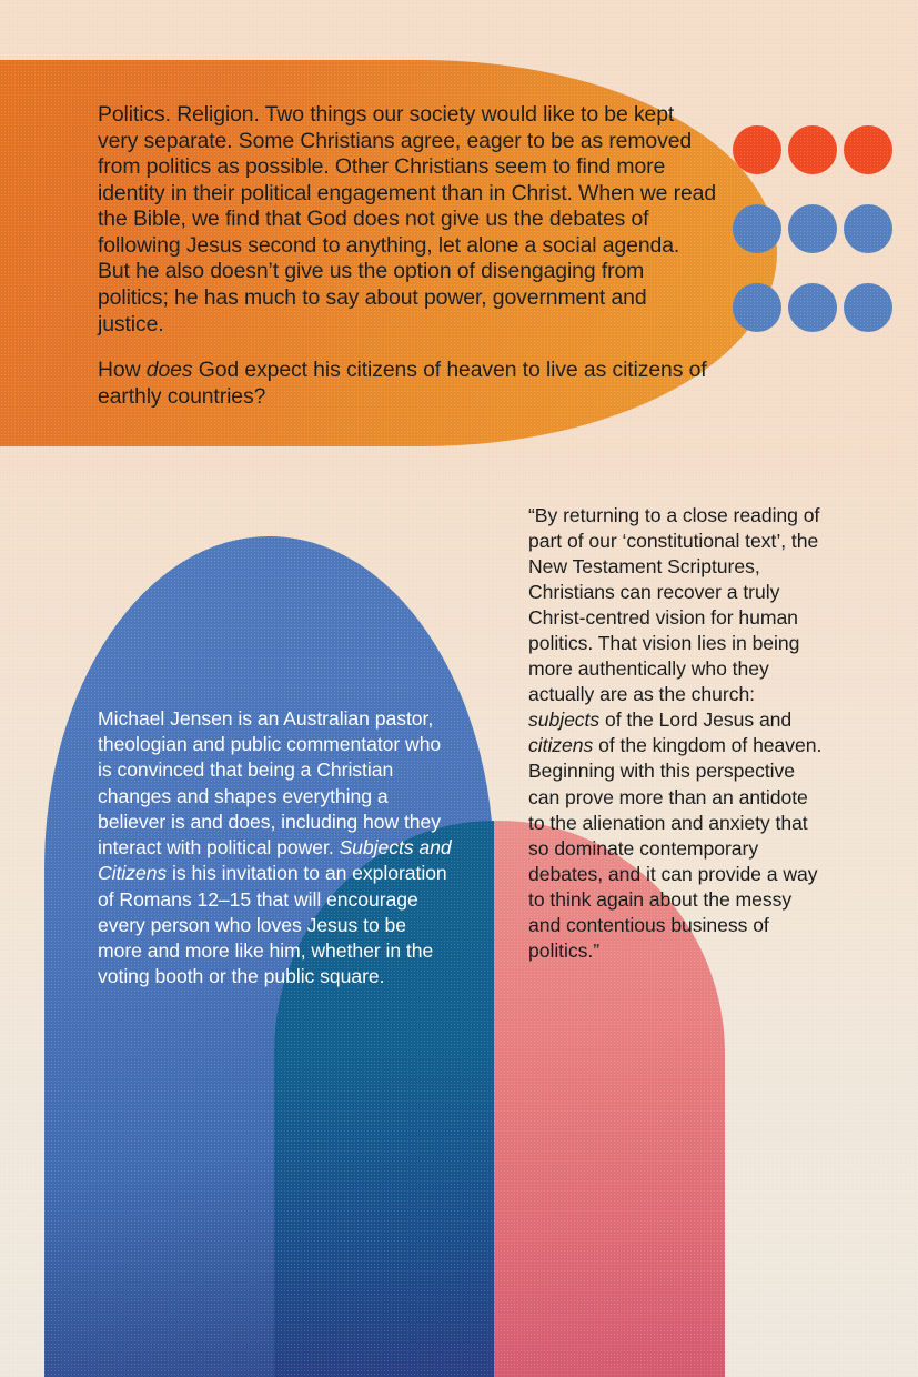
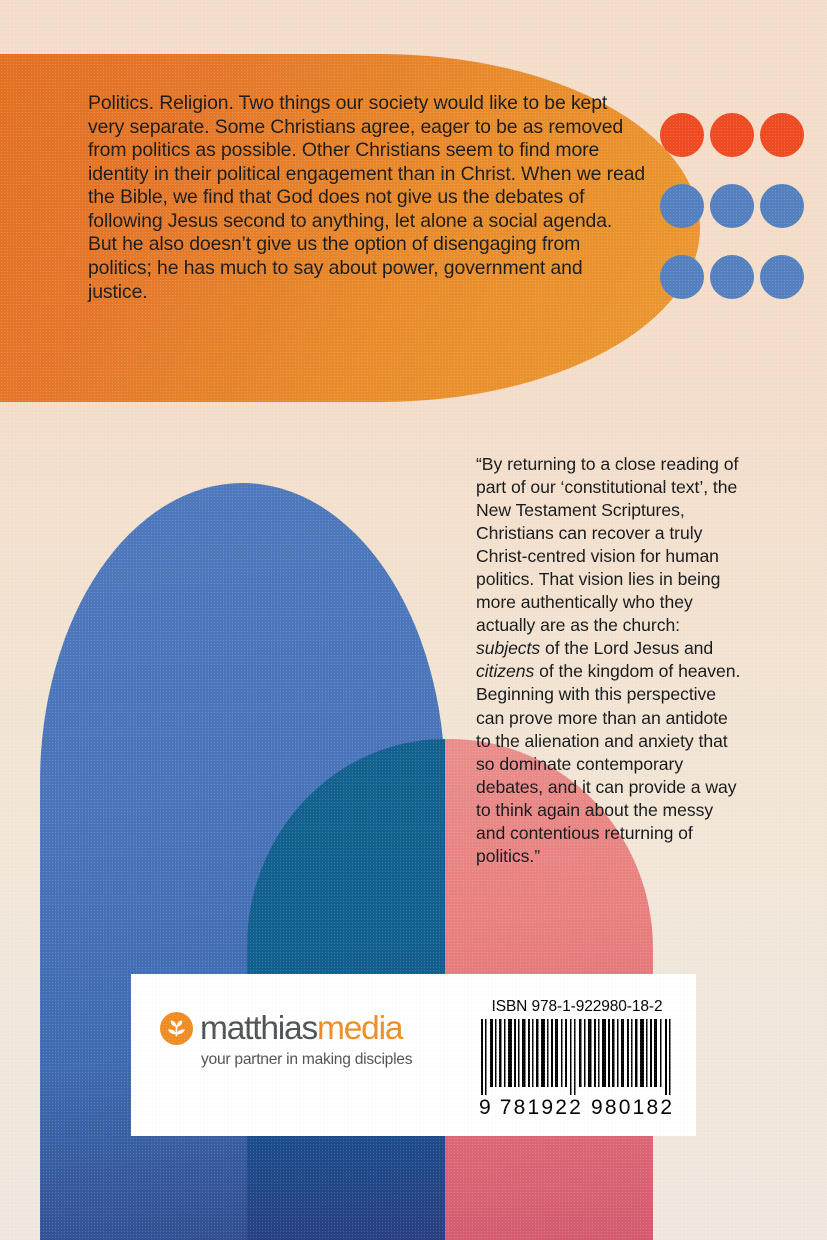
  Politics. Religion. Two things our society would like to be kept very separate. Some Christians agree, eager to be as removed from politics as possible. Other Christians seem to find more identity in their political engagement than in Christ. When we read the Bible, we find that God does not give us the debates of following Jesus second to anything, let alone a social agenda. But he also doesn’t give us the option of disengaging from politics; he has much to say about power, government and justice.
- How does God expect his citizens of heaven to live as citizens of earthly countries?
- Michael Jensen is an Australian pastor, theologian and public commentator who is convinced that being a Christian changes and shapes everything a believer is and does, including how they interact with political power. Subjects and Citizens is his invitation to an exploration of Romans 12–15 that will encourage every person who loves Jesus to be more and more like him, whether in the voting booth or the public square.
- “By returning to a close reading of part of our ‘constitutional text’, the New Testament Scriptures, Christians can recover a truly Christ-centred vision for human politics. That vision lies in being more authentically who they actually are as the church: subjects of the Lord Jesus and citizens of the kingdom of heaven. Beginning with this perspective can prove more than an antidote to the alienation and anxiety that so dominate contemporary debates, and it can provide a way to think again about the messy and contentious business of politics.”
+ “By returning to a close reading of part of our ‘constitutional text’, the New Testament Scriptures, Christians can recover a truly Christ-centred vision for human politics. That vision lies in being more authentically who they actually are as the church: subjects of the Lord Jesus and citizens of the kingdom of heaven. Beginning with this perspective can prove more than an antidote to the alienation and anxiety that so dominate contemporary debates, and it can provide a way to think again about the messy and contentious returning of politics.”
+ matthiasmedia
+ your partner in making disciples
+ ISBN 978-1-922980-18-2
+ 9
+ 781922 980182
